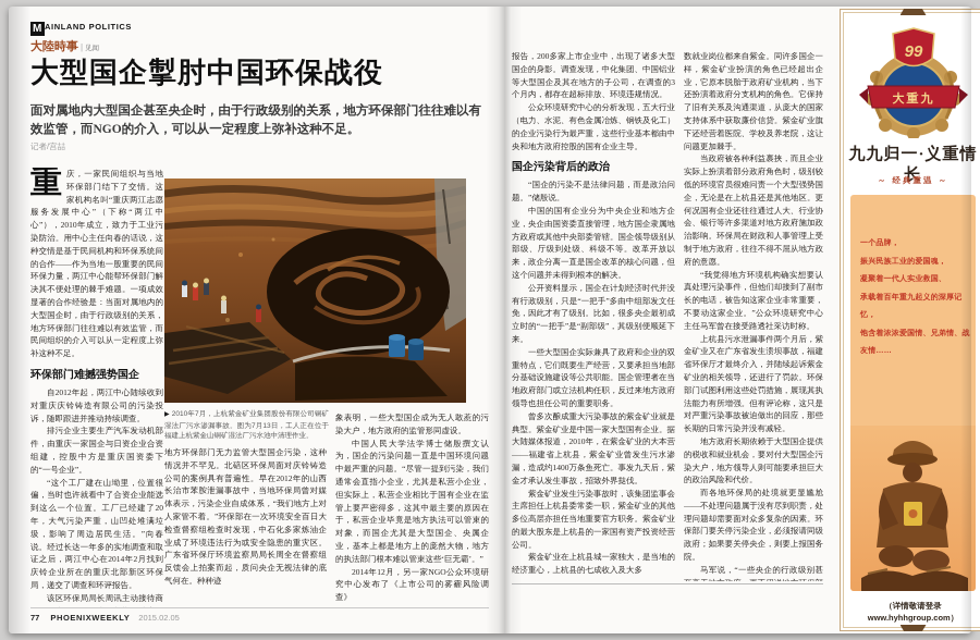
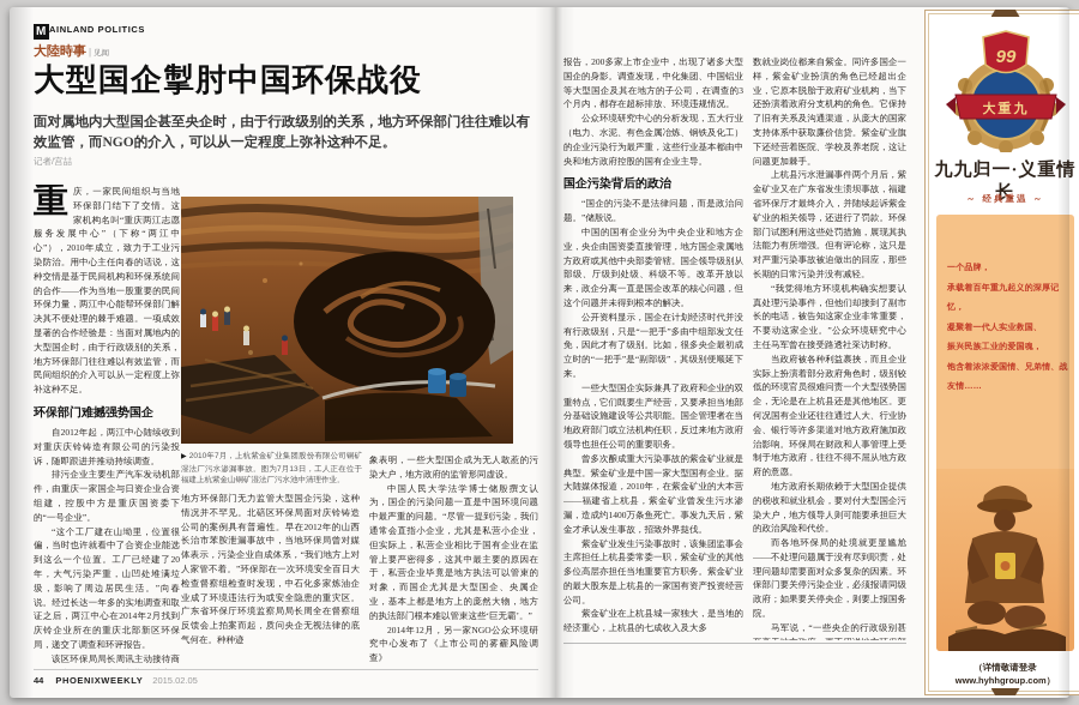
  M AINLAND POLITICS
  大陸時事 |
  大型国企掣肘中国环保战役
  面对属地内大型国企甚至央企时，由于行政级别的关系，地方环保部门往往难以有效监管，而NGO的介入，可以从一定程度上弥补这种不足。
  记者/宫喆
  重
  庆，一家民间组织与当地环保部门结下了交情。这家机构名叫“重庆两江志愿服务发展中心”（下称“两江中心”），2010年成立，致力于工业污染防治。用中心主任向春的话说，这种交情是基于民间机构和环保系统间的合作——作为当地一股重要的民间环保力量，两江中心能帮环保部门解决其不便处理的棘手难题。一项成效显著的合作经验是：当面对属地内的大型国企时，由于行政级别的关系，地方环保部门往往难以有效监管，而民间组织的介入可以从一定程度上弥补这种不足。
  环保部门难撼强势国企
  自2012年起，两江中心陆续收到对重庆庆铃铸造有限公司的污染投诉，随即跟进并推动持续调查。
  排污企业主要生产汽车发动机部件，由重庆一家国企与日资企业合资组建，控股中方是重庆国资委下的“一号企业”。
  “这个工厂建在山坳里，位置很偏，当时也许就看中了合资企业能选到这么一个位置。工厂已经建了20年，大气污染严重，山凹处堆满垃圾，影响了周边居民生活。”向春说。经过长达一年多的实地调查和取证之后，两江中心在2014年2月找到庆铃企业所在的重庆北部新区环保局，递交了调查和环评报告。
  地方环保部门无力监管大型国企污染，这种情况并不罕见。北碚区环保局面对庆铃铸造公司的案例具有普遍性。早在2012年的山西长治市苯胺泄漏事故中，当地环保局曾对媒体表示，污染企业自成体系，“我们地方上对人家管不着。”环保部在一次环境安全百日大检查督察组检查时发现，中石化多家炼油企业成了环境违法行为或安全隐患的重灾区。广东省环保厅环境监察局局长周全在督察组反馈会上拍案而起，质问央企无视法律的底气何在。种种迹
  象表明，一些大型国企成为无人敢惹的染大户，地方政府的监管形同虚设。
  中国人民大学法学博士储殷撰文为，国企的污染问题一直是中国环境问中最严重的问题。“尽管一提到污染，我通常会直指小企业，尤其是私营小企业但实际上，私营企业相比于国有企业在管上要严密得多，这其中最主要的原因于，私营企业毕竟是地方执法可以管束对象，而国企尤其是大型国企、央属业，基本上都是地方上的庞然大物，地的执法部门根本难以管束这些‘巨无霸’。”
  2014年12月，另一家NGO公众环境究中心发布了《上市公司的雾霾风险查》
- 77 PHOENIXWEEKLY 2015.02.05
+ 44 PHOENIXWEEKLY 2015.02.05
  告，200多家上市企业中，出现了诸多大型企的身影。调查发现，中化集团、中国铝业大型国企及其在地方的子公司，在调查的3月内，都存在超标排放、环境违规情况。
  公众环境研究中心的分析发现，五大行业电力、水泥、有色金属冶炼、钢铁及化工）企业污染行为最严重，这些行业基本都由中和地方政府控股的国有企业主导。
  企污染背后的政治
  “国企的污染不是法律问题，而是政治问。”储殷说。
  中国的国有企业分为中央企业和地方企，央企由国资委直接管理，地方国企隶属地政府或其他中央部委管辖。国企领导级别从级、厅级到处级、科级不等。改革开放以，政企分离一直是国企改革的核心问题，但个问题并未得到根本的解决。
  公开资料显示，国企在计划经济时代并没行政级别，只是“一把手”多由中组部发文任，因此才有了级别。比如，很多央企最初成时的“一把手”是“副部级”，其级别便顺延下。
  一些大型国企实际兼具了政府和企业的双特点，它们既要生产经营，又要承担当地部基础设施建设等公共职能。国企管理者在当政府部门或立法机构任职，反过来地方政府导也担任公司的重要职务。
  曾多次酿成重大污染事故的紫金矿业就是型。紫金矿业是中国一家大型国有企业。据陆媒体报道，2010年，在紫金矿业的大本营—福建省上杭县，紫金矿业曾发生污水渗，造成约1400万条鱼死亡。事发九天后，紫才承认发生事故，招致外界挞伐。
  紫金矿业发生污染事故时，该集团监事会席担任上杭县委常委一职，紫金矿业的其他位高层亦担任当地重要官方职务。紫金矿业最大股东是上杭县的一家国有资产投资经营司。
  紫金矿业在上杭县城一家独大，是当地的济重心，上杭县的七成收入及大多
  数就业岗位都来自紫金。同许多国企一样，紫金矿业扮演的角色已经超出企业，它原本脱胎于政府矿业机构，当下还扮演着政府分支机构的角色。它保持了旧有关系及沟通渠道，从庞大的国家支持体系中获取廉价信贷。紫金矿业旗下还经营着医院、学校及养老院，这让问题更加棘手。
- 当政府被各种利益裹挟，而且企业实际上扮演着部分政府角色时，级别较低的环境官员很难问责一个大型强势国企，无论是在上杭县还是其他地区。更何况国有企业还往往通过人大、行业协会、银行等许多渠道对地方政府施加政治影响。环保局在财政和人事管理上受制于地方政府，往往不得不屈从地方政府的意愿。
+ 上杭县污水泄漏事件两个月后，紫金矿业又在广东省发生溃坝事故，福建省环保厅才最终介入，并陆续起诉紫金矿业的相关领导，还进行了罚款。环保部门试图利用这些处罚措施，展现其执法能力有所增强。但有评论称，这只是对严重污染事故被迫做出的回应，那些长期的日常污染并没有减轻。
  “我觉得地方环境机构确实想要认真处理污染事件，但他们却接到了副市长的电话，被告知这家企业非常重要，不要动这家企业。”公众环境研究中心主任马军曾在接受路透社采访时称。
- 上杭县污水泄漏事件两个月后，紫金矿业又在广东省发生溃坝事故，福建省环保厅才最终介入，并陆续起诉紫金矿业的相关领导，还进行了罚款。环保部门试图利用这些处罚措施，展现其执法能力有所增强。但有评论称，这只是对严重污染事故被迫做出的回应，那些长期的日常污染并没有减轻。
+ 当政府被各种利益裹挟，而且企业实际上扮演着部分政府角色时，级别较低的环境官员很难问责一个大型强势国企，无论是在上杭县还是其他地区。更何况国有企业还往往通过人大、行业协会、银行等许多渠道对地方政府施加政治影响。环保局在财政和人事管理上受制于地方政府，往往不得不屈从地方政府的意愿。
  地方政府长期依赖于大型国企提供的税收和就业机会，要对付大型国企污染大户，地方领导人则可能要承担巨大的政治风险和代价。
  而各地环保局的处境就更显尴尬——不处理问题属于没有尽到职责，处理问题却需要面对众多复杂的因素。环保部门要关停污染企业，必须报请同级政府；如果要关停央企，则要上报国务院。
  99
  大重九
  九九归一·义重长
  ～ 经典重温 ～
  一个品牌，
- 振兴民族工业的爱国魂，
+ 承载着百年重九起义的深厚记忆，
  凝聚着一代人实业救国、
- 承载着百年重九起义的深厚记忆，
+ 振兴民族工业的爱国魂，
  饱含着浓浓爱国情、兄弟情、友情……
  （详情敬请登录 www.hyhhgroup.com）
